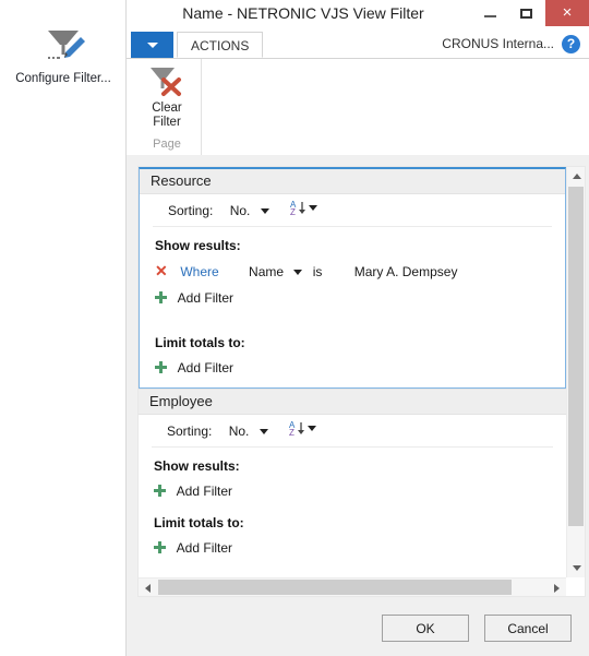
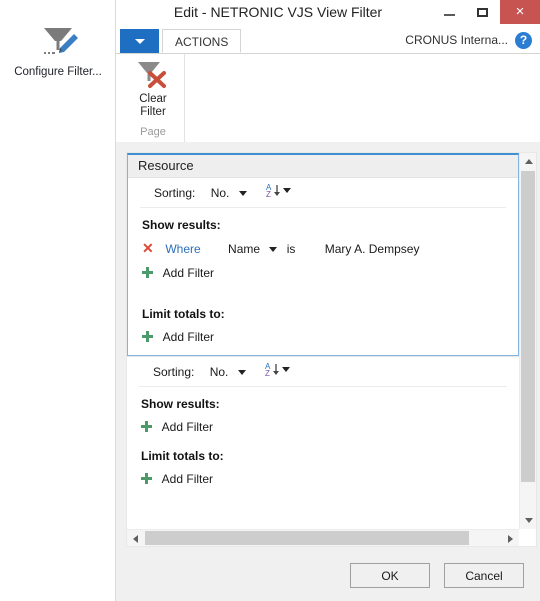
  Configure Filter...
- Name - NETRONIC VJS View Filter
+ Edit - NETRONIC VJS View Filter
  ×
  ACTIONS
  CRONUS Interna...
  ?
  Clear
  Filter
  Page
  Resource
  Sorting: No.
  A
  Z
  Show results:
  ✕ Where Name is Mary A. Dempsey
  Add Filter
  Limit totals to:
  Add Filter
- Employee
  Sorting: No.
  A
  Z
  Show results:
  Add Filter
  Limit totals to:
  Add Filter
  OK
  Cancel
